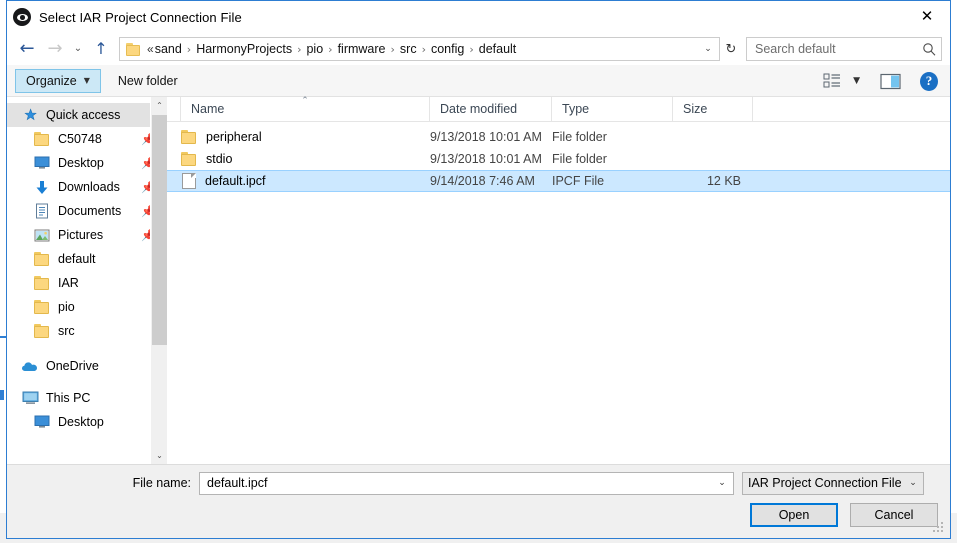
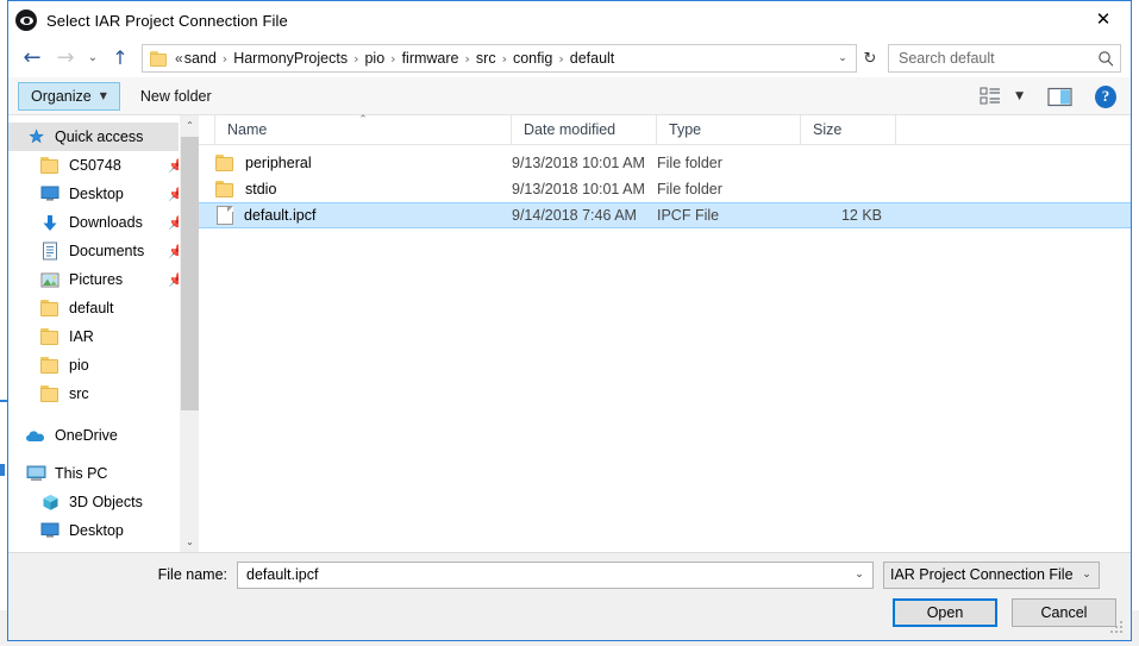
  Select IAR Project Connection File
  ✕
  ←
  →
  ⌄
  ↑
  «
  sand
  ›
  HarmonyProjects
  ›
  pio
  ›
  firmware
  ›
  src
  ›
  config
  ›
  default
  ⌄
  ↻
  Search default
  Organize
  ▼
  New folder
  ▼
  ?
  Quick access
  C50748
  📌
  Desktop
  📌
  Downloads
  📌
  Documents
  📌
  Pictures
  📌
  default
  IAR
  pio
  src
  OneDrive
  This PC
+ 3D Objects
  Desktop
  ⌃
  ⌄
  ⌃
  Name
  Date modified
  Type
  Size
  peripheral
  9/13/2018 10:01 AM
  File folder
  stdio
  9/13/2018 10:01 AM
  File folder
  default.ipcf
  9/14/2018 7:46 AM
  IPCF File
  12 KB
  File name:
  default.ipcf
  ⌄
  IAR Project Connection File
  ⌄
  Open
  Cancel
